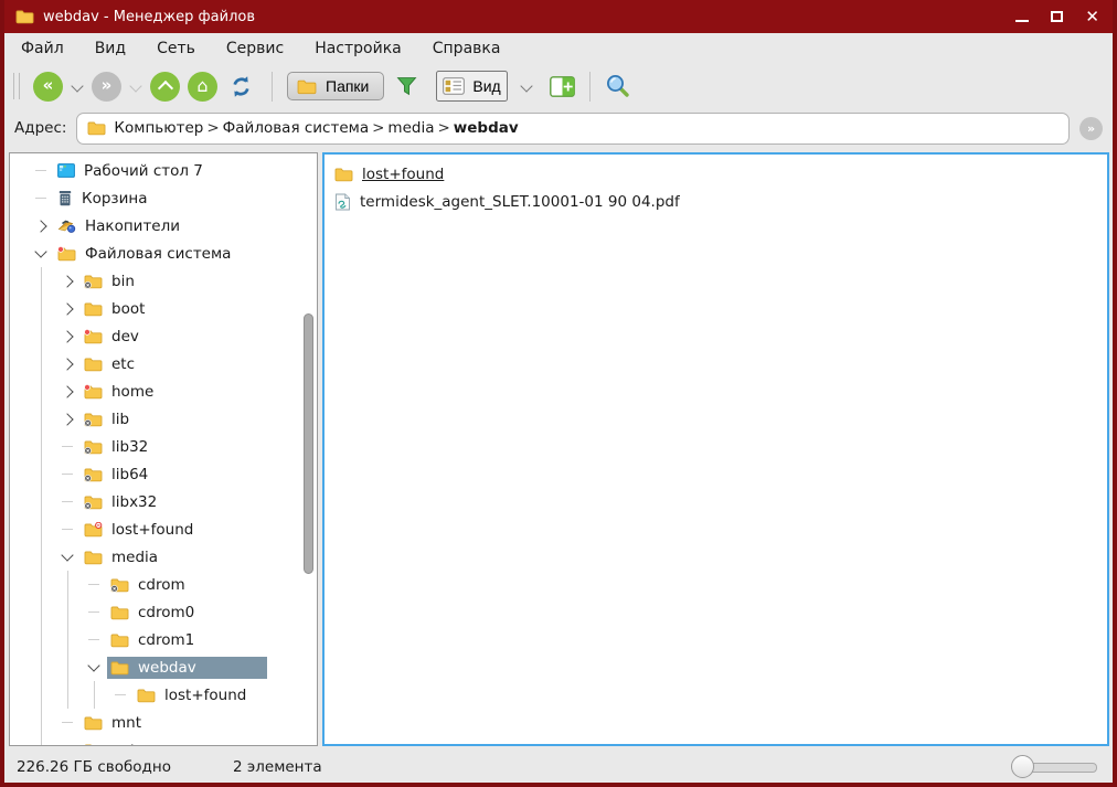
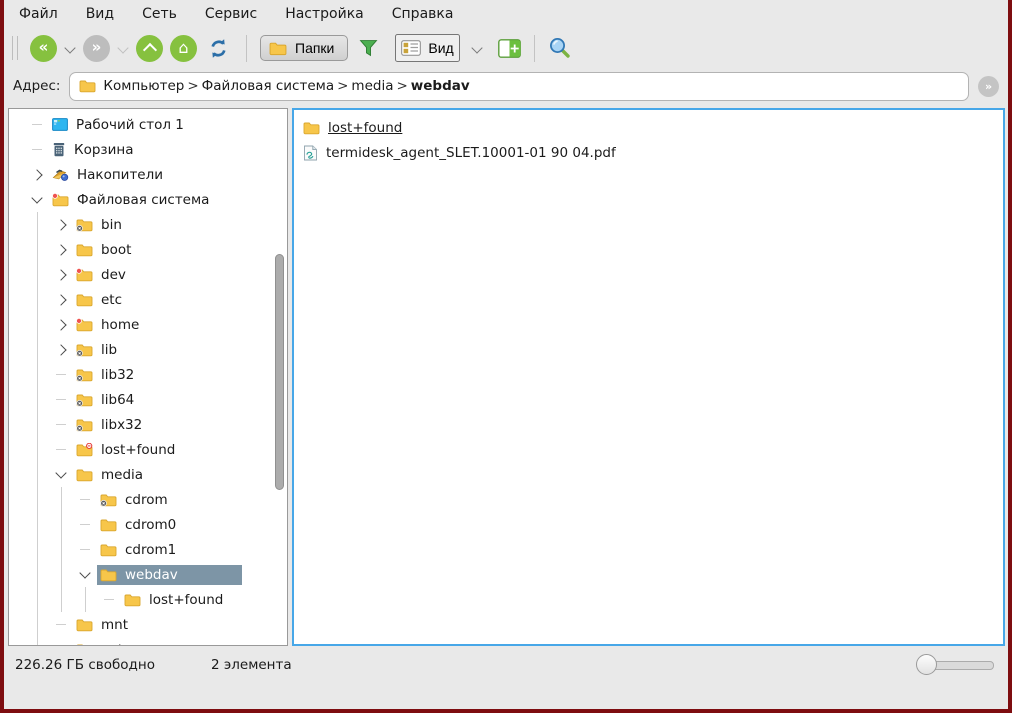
- webdav - Менеджер файлов
- ✕
  Файл
  Вид
  Сеть
  Сервис
  Настройка
  Справка
  «
  »
  ⌂
  Папки
  Вид
  Адрес:
  Компьютер
  >
  Файловая система
  >
  media
  >
  webdav
  »
- Рабочий стол 7
+ Рабочий стол 1
  Корзина
  Накопители
  Файловая система
  bin
  boot
  dev
  etc
  home
  lib
  lib32
  lib64
  libx32
  lost+found
  media
  cdrom
  cdrom0
  cdrom1
  webdav
  lost+found
  mnt
  lost+found
  termidesk_agent_SLET.10001-01 90 04.pdf
  226.26 ГБ свободно
  2 элемента
